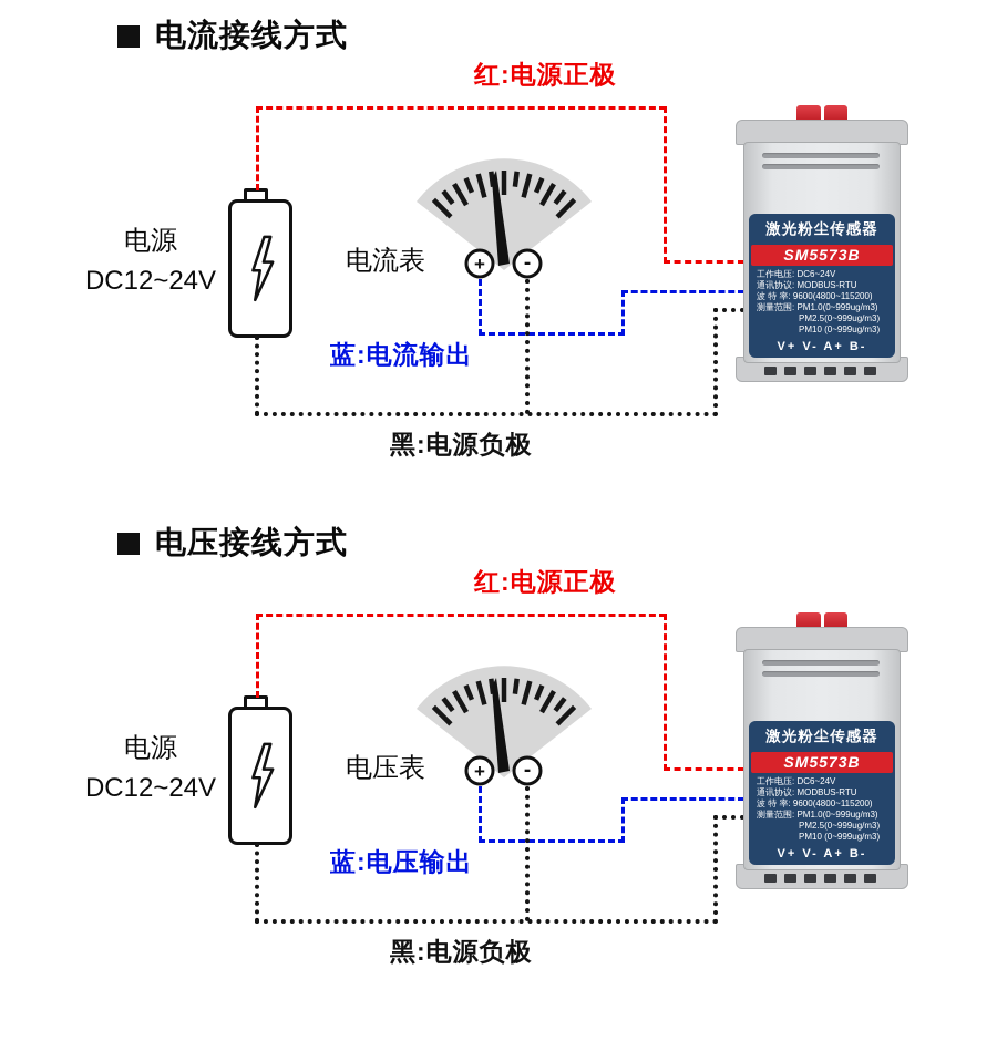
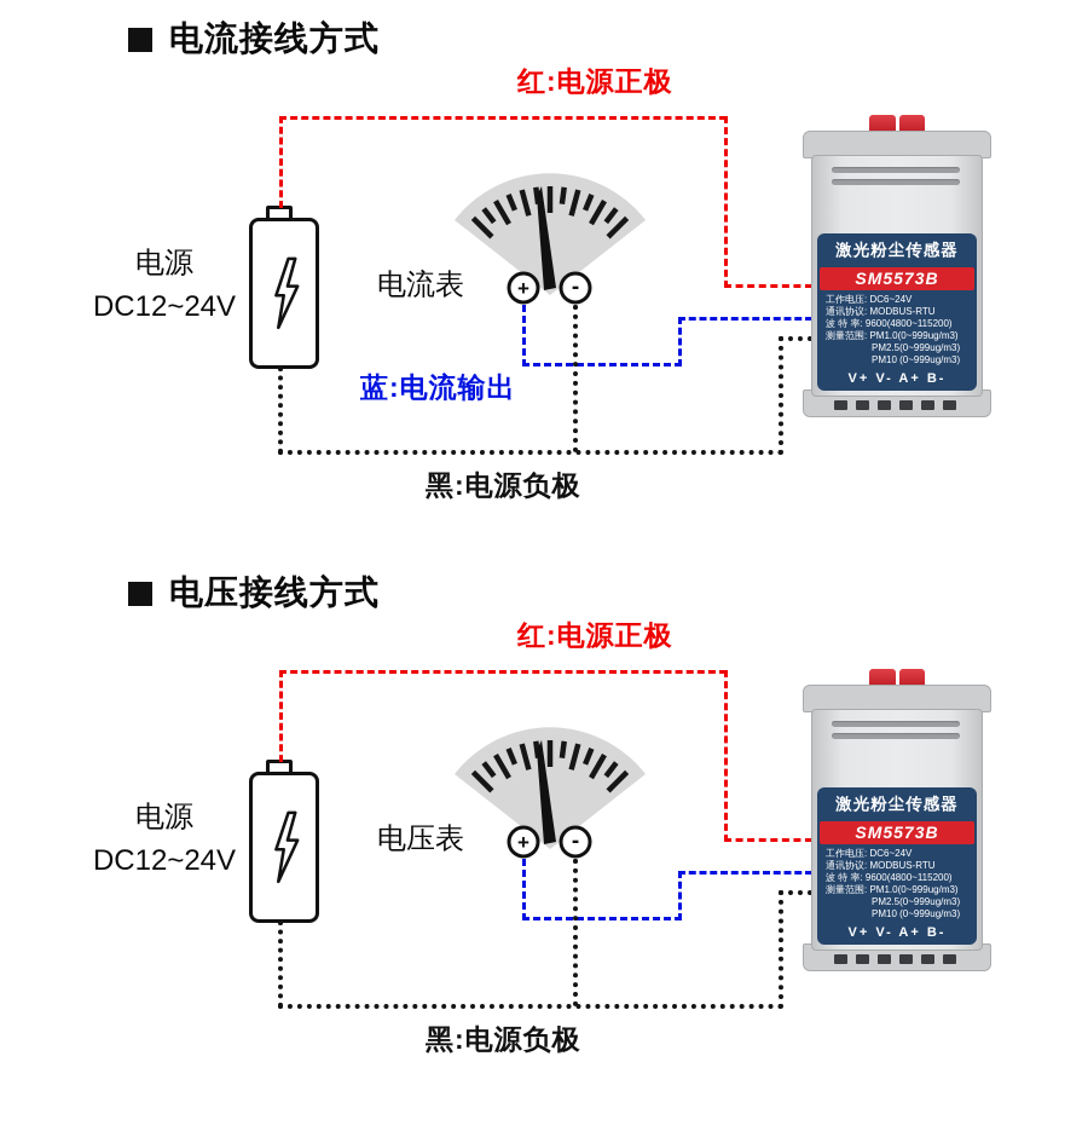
  电流接线方式
  红:电源正极
  蓝:电流输出
  黑:电源负极
  电源
  DC12~24V
  电流表
  +
  -
  激光粉尘传感器
  SM5573B
  工作电压: DC6~24V
  通讯协议: MODBUS-RTU
  波 特 率: 9600(4800~115200)
  测量范围: PM1.0(0~999ug/m3)
  PM2.5(0~999ug/m3)
  PM10 (0~999ug/m3)
  V+ V- A+ B-
  电压接线方式
  红:电源正极
- 蓝:电压输出
  黑:电源负极
  电源
  DC12~24V
  电压表
  +
  -
  激光粉尘传感器
  SM5573B
  工作电压: DC6~24V
  通讯协议: MODBUS-RTU
  波 特 率: 9600(4800~115200)
  测量范围: PM1.0(0~999ug/m3)
  PM2.5(0~999ug/m3)
  PM10 (0~999ug/m3)
  V+ V- A+ B-
